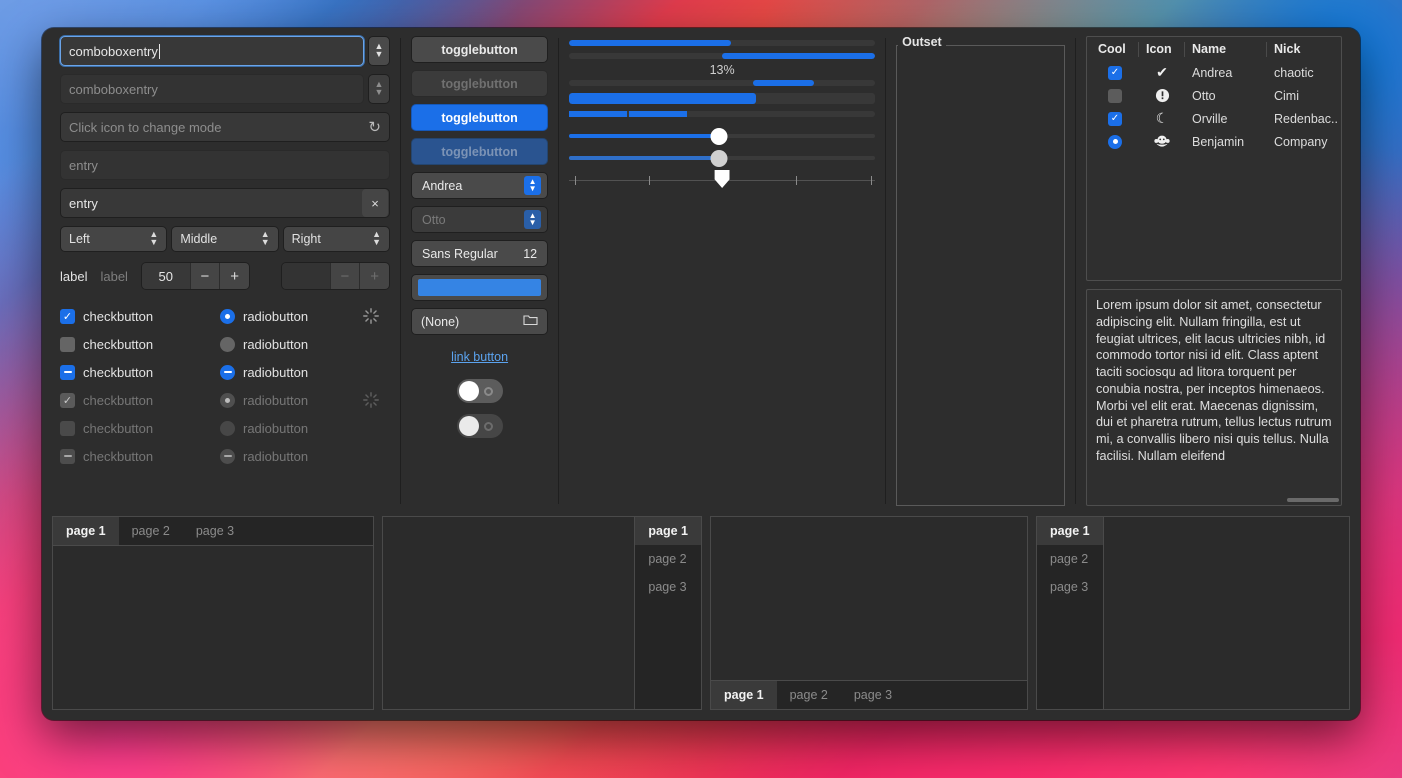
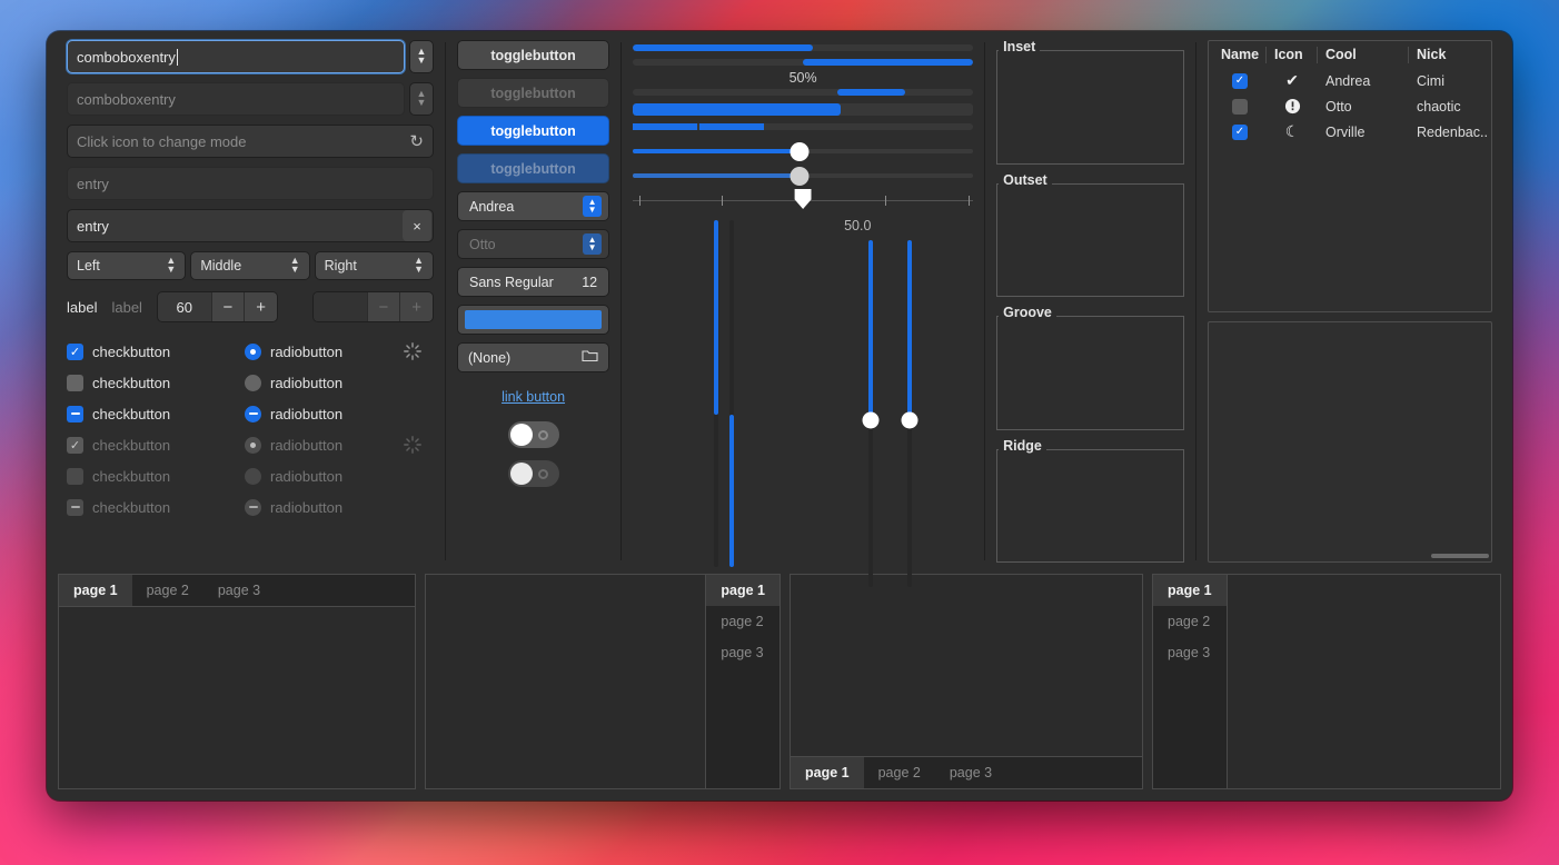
  comboboxentry
  ▲
  ▼
  comboboxentry
  ▲
  ▼
  Click icon to change mode
  ↻
  entry
  entry
  ×
  Left
  ▲
  ▼
  Middle
  ▲
  ▼
  Right
  ▲
  ▼
  label
  label
- 50
+ 60
  −
  +
  +
  ✓
  checkbutton
  radiobutton
  checkbutton
  radiobutton
  checkbutton
  radiobutton
  ✓
  checkbutton
  radiobutton
  checkbutton
  radiobutton
  checkbutton
  radiobutton
  togglebutton
  togglebutton
  togglebutton
  togglebutton
  Andrea
  ▲
  ▼
  Otto
  ▲
  ▼
  Sans Regular
  12
  (None)
  link button
- 13%
+ 50%
+ 50.0
+ Inset
  Outset
+ Groove
+ Ridge
- Cool
+ Name
  Icon
- Name
+ Cool
  Nick
  ✓
  ✔︎
  Andrea
- chaotic
+ Cimi
  Otto
- Cimi
+ chaotic
  ✓
  ☾
  Orville
  Redenbac..
- Benjamin
- Company
- Lorem ipsum dolor sit amet, consectetur adipiscing elit. Nullam fringilla, est ut feugiat ultrices, elit lacus ultricies nibh, id commodo tortor nisi id elit. Class aptent taciti sociosqu ad litora torquent per conubia nostra, per inceptos himenaeos. Morbi vel elit erat. Maecenas dignissim, dui et pharetra rutrum, tellus lectus rutrum mi, a convallis libero nisi quis tellus. Nulla facilisi. Nullam eleifend
  page 1
  page 2
  page 3
  page 1
  page 2
  page 3
  page 1
  page 2
  page 3
  page 1
  page 2
  page 3
